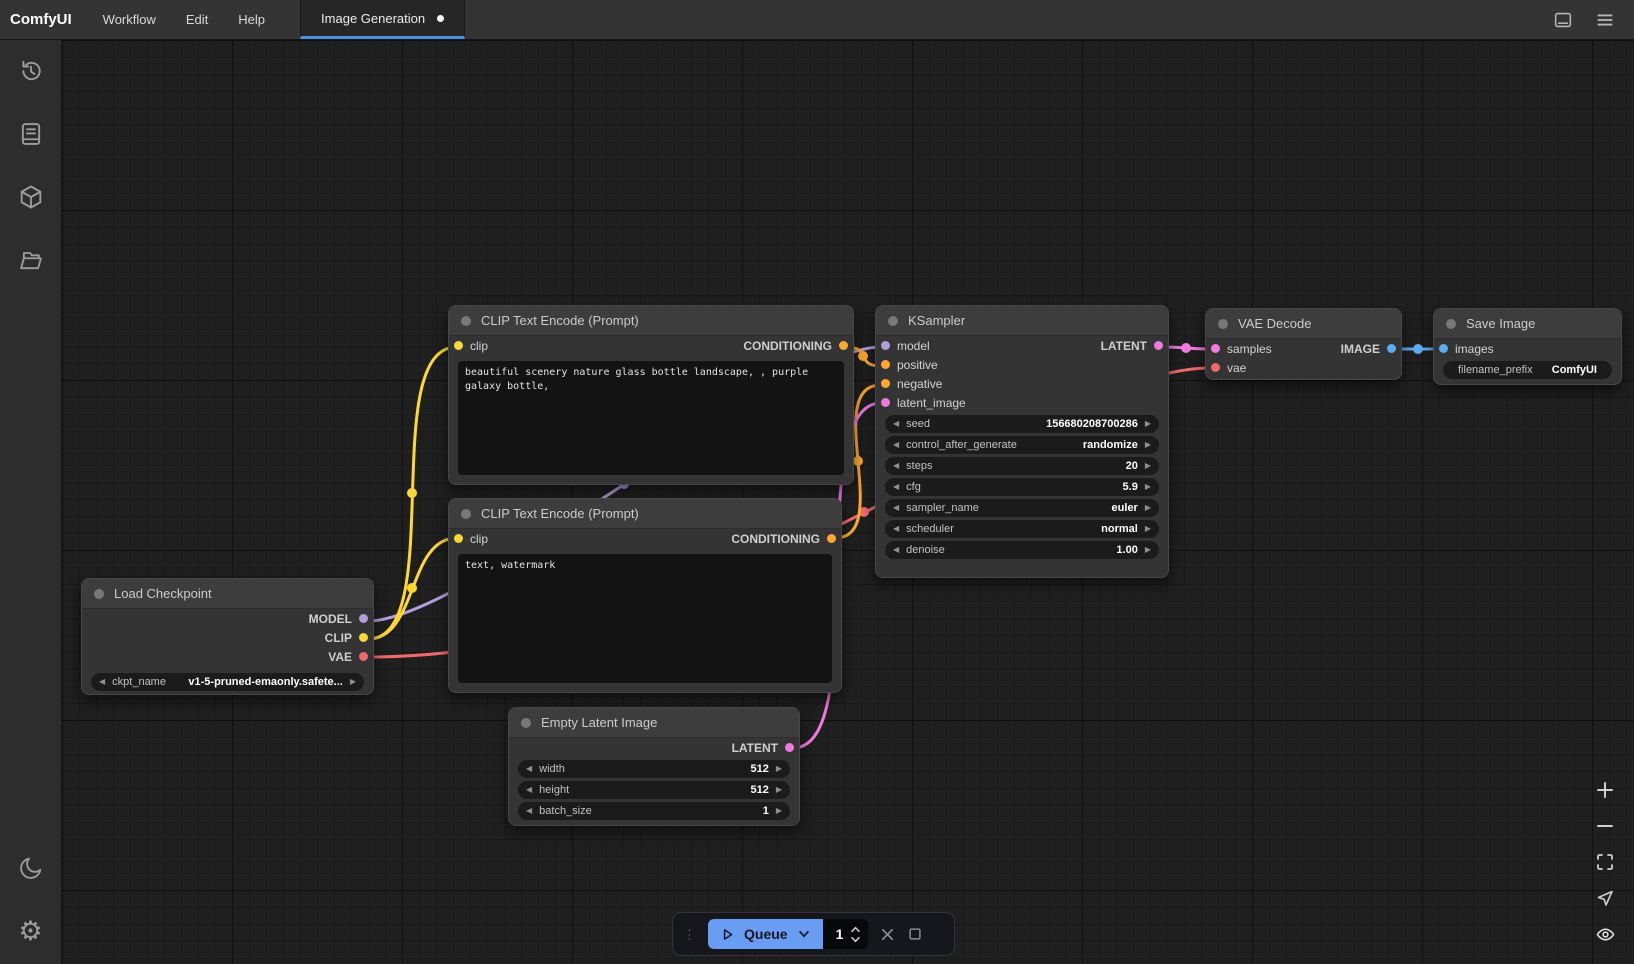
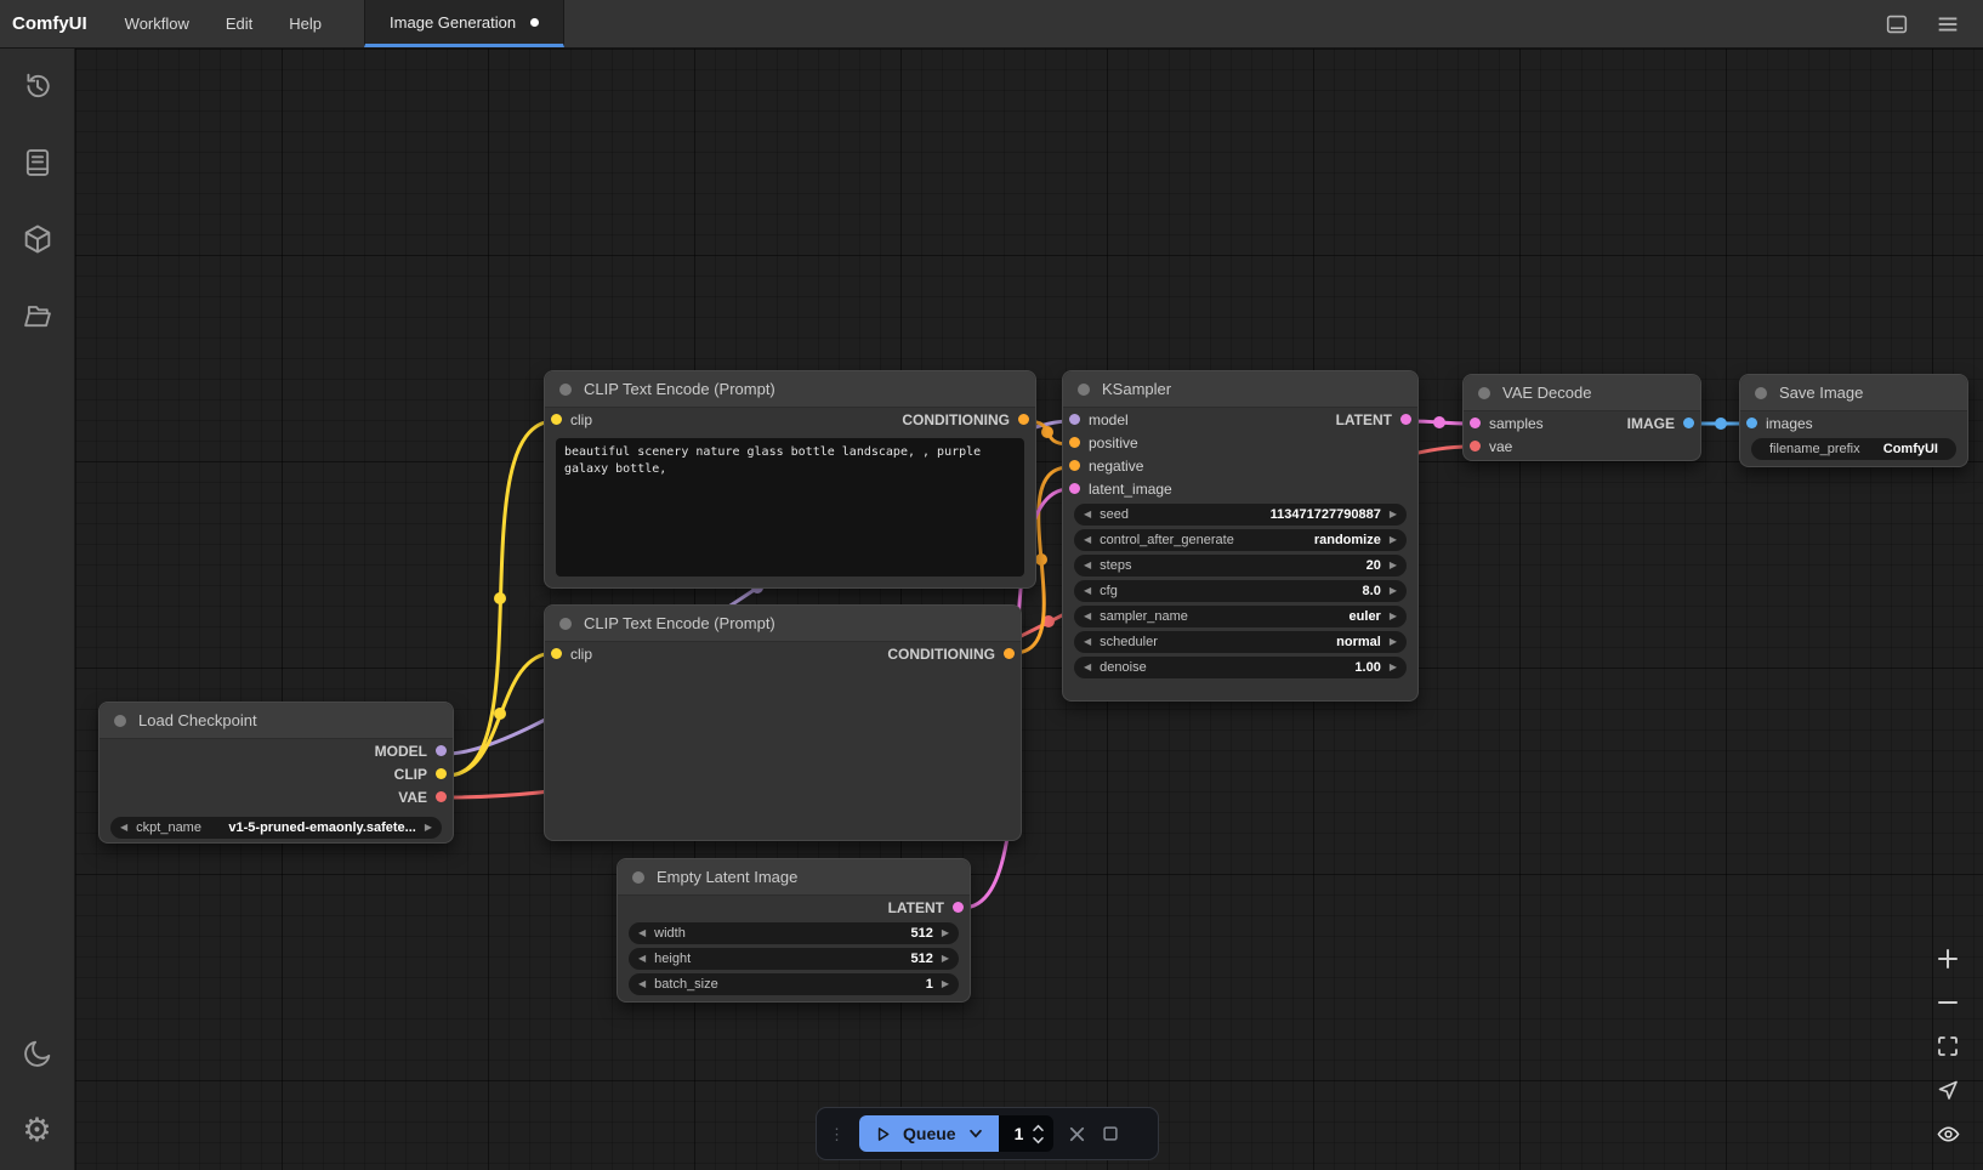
  ComfyUI
  Workflow
  Edit
  Help
  Image Generation
  ⚙
  CLIP Text Encode (Prompt)
  clip
  CONDITIONING
  beautiful scenery nature glass bottle landscape, , purple galaxy bottle,
  CLIP Text Encode (Prompt)
  clip
  CONDITIONING
- text, watermark
  KSampler
  model
  LATENT
  positive
  negative
  latent_image
  ◀
  seed
- 156680208700286
+ 113471727790887
  ▶
  ◀
  control_after_generate
  randomize
  ▶
  ◀
  steps
  20
  ▶
  ◀
  cfg
- 5.9
+ 8.0
  ▶
  ◀
  sampler_name
  euler
  ▶
  ◀
  scheduler
  normal
  ▶
  ◀
  denoise
  1.00
  ▶
  VAE Decode
  samples
  IMAGE
  vae
  Save Image
  images
  filename_prefix
  ComfyUI
  Load Checkpoint
  MODEL
  CLIP
  VAE
  ◀
  ckpt_name
  v1-5-pruned-emaonly.safete...
  ▶
  Empty Latent Image
  LATENT
  ◀
  width
  512
  ▶
  ◀
  height
  512
  ▶
  ◀
  batch_size
  1
  ▶
  ⋮
  Queue
  1
